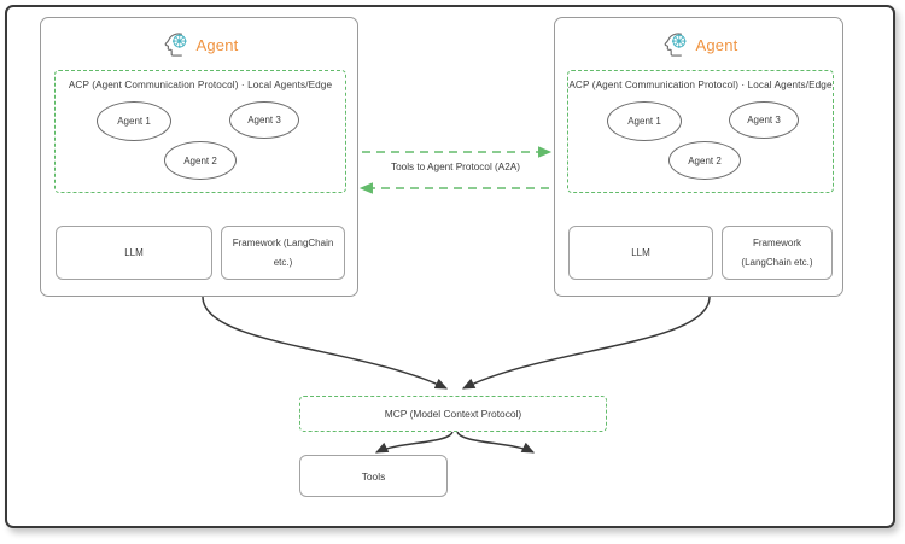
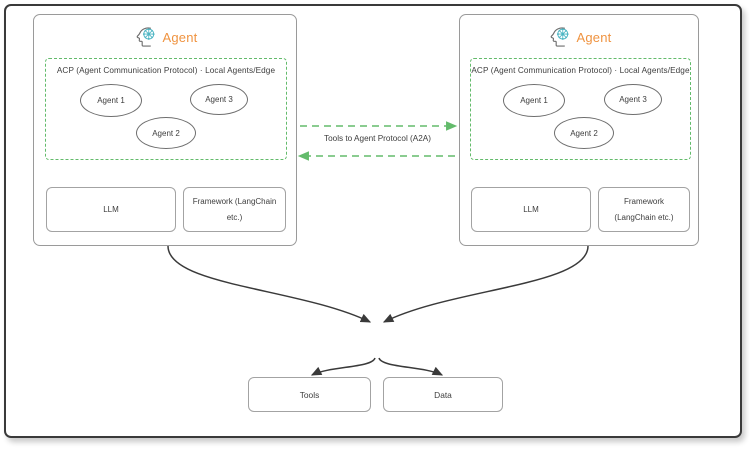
  Agent
  ACP (Agent Communication Protocol) · Local Agents/Edge
  Agent 1
  Agent 3
  Agent 2
  LLM
  Framework (LangChain etc.)
  Agent
  ACP (Agent Communication Protocol) · Local Agents/Edge
  Agent 1
  Agent 3
  Agent 2
  LLM
  Framework (LangChain etc.)
  Tools to Agent Protocol (A2A)
- MCP (Model Context Protocol)
  Tools
+ Data
